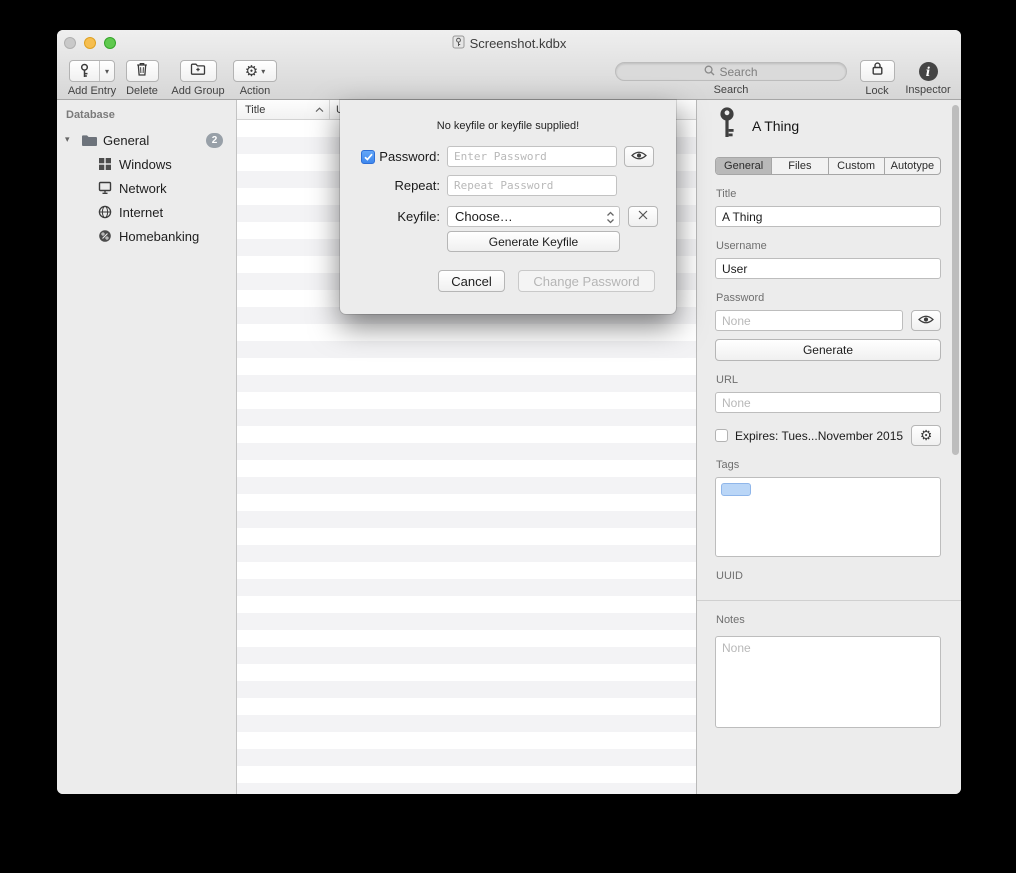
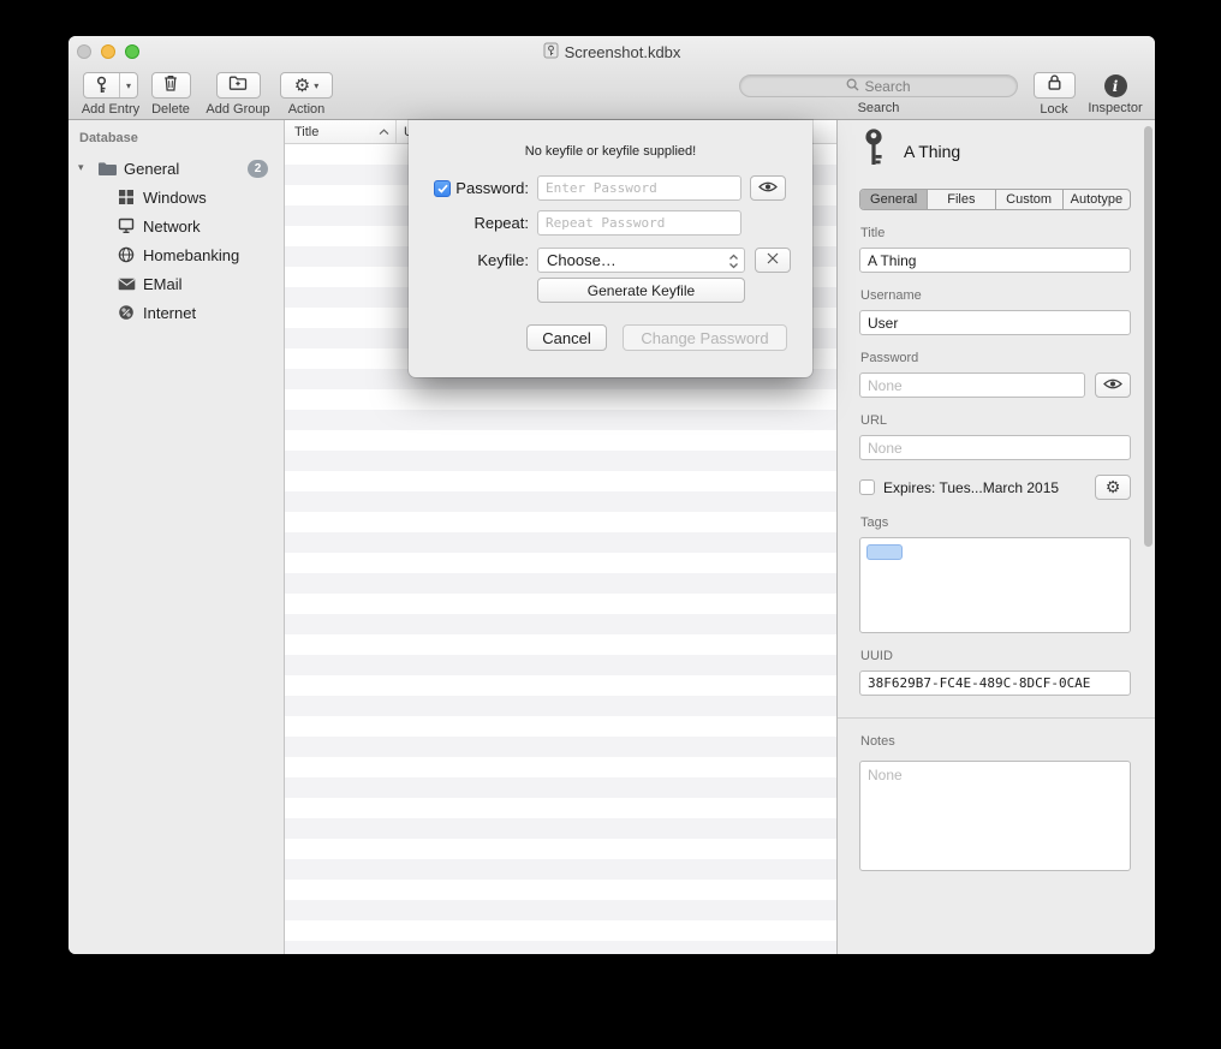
  Screenshot.kdbx
  ▾
  Add Entry
  Delete
  Add Group
  ⚙
  ▾
  Action
  Search
  Search
  Lock
  i
  Inspector
  Database
  ▾
  General
  2
  Windows
  Network
- Internet
+ Homebanking
+ EMail
- Homebanking
+ Internet
  Title
  A Thing
  General
  Files
  Custom
  Autotype
  Title
  A Thing
  Username
  User
  Password
  None
- Generate
  URL
  None
- Expires: Tues...November 2015
+ Expires: Tues...March 2015
  ⚙
  Tags
  UUID
+ 38F629B7-FC4E-489C-8DCF-0CAE
  Notes
  None
  No keyfile or keyfile supplied!
  Password:
  Enter Password
  Repeat:
  Repeat Password
  Keyfile:
  Choose…
  Generate Keyfile
  Cancel
  Change Password
